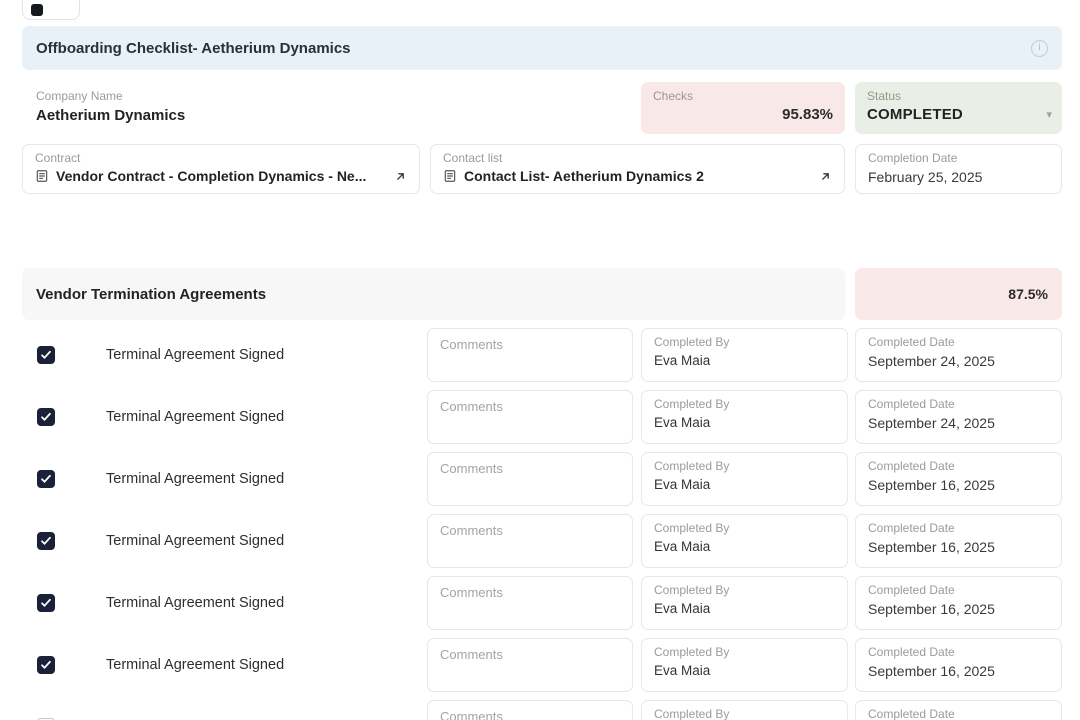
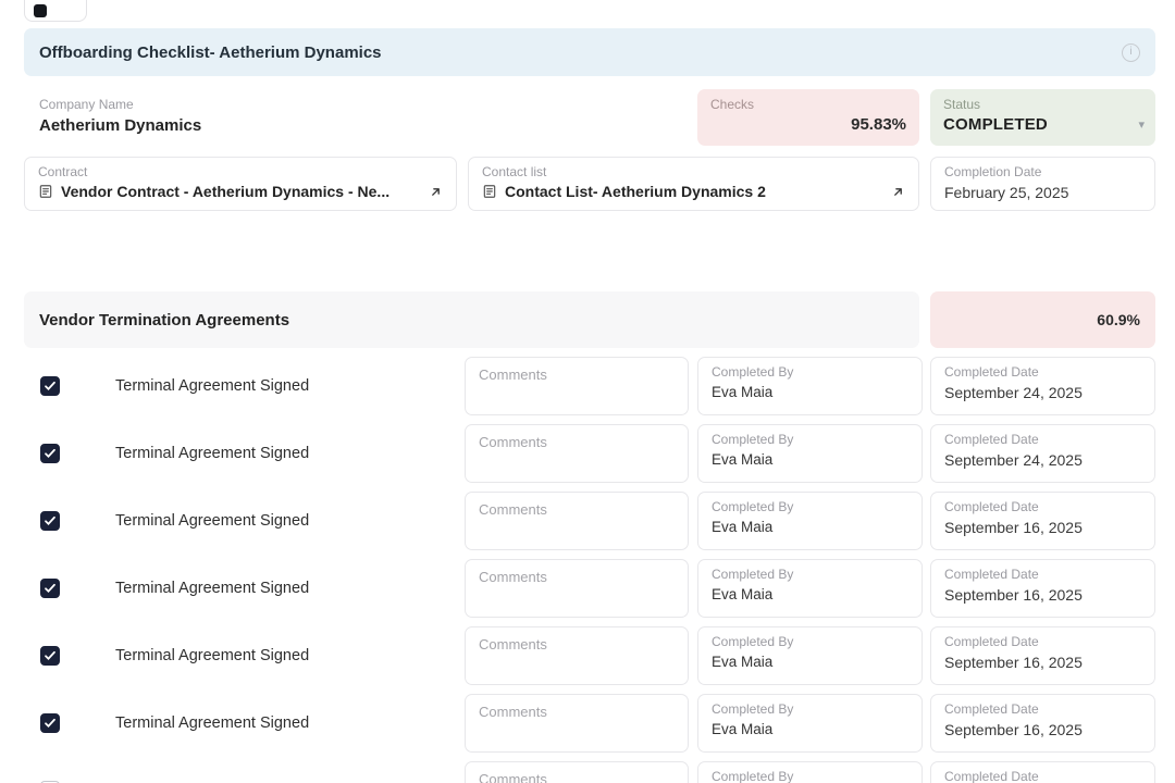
  Offboarding Checklist- Aetherium Dynamics
  i
  Company Name
  Aetherium Dynamics
  Checks
  95.83%
  Status
  COMPLETED
  ▾
  Contract
- Vendor Contract - Completion Dynamics - Ne...
+ Vendor Contract - Aetherium Dynamics - Ne...
  Contact list
  Contact List- Aetherium Dynamics 2
  Completion Date
  February 25, 2025
  Vendor Termination Agreements
- 87.5%
+ 60.9%
  Terminal Agreement Signed
  Comments
  Completed By
  Eva Maia
  Completed Date
  September 24, 2025
  Terminal Agreement Signed
  Comments
  Completed By
  Eva Maia
  Completed Date
  September 24, 2025
  Terminal Agreement Signed
  Comments
  Completed By
  Eva Maia
  Completed Date
  September 16, 2025
  Terminal Agreement Signed
  Comments
  Completed By
  Eva Maia
  Completed Date
  September 16, 2025
  Terminal Agreement Signed
  Comments
  Completed By
  Eva Maia
  Completed Date
  September 16, 2025
  Terminal Agreement Signed
  Comments
  Completed By
  Eva Maia
  Completed Date
  September 16, 2025
  Comments
  Completed By
  Completed Date
